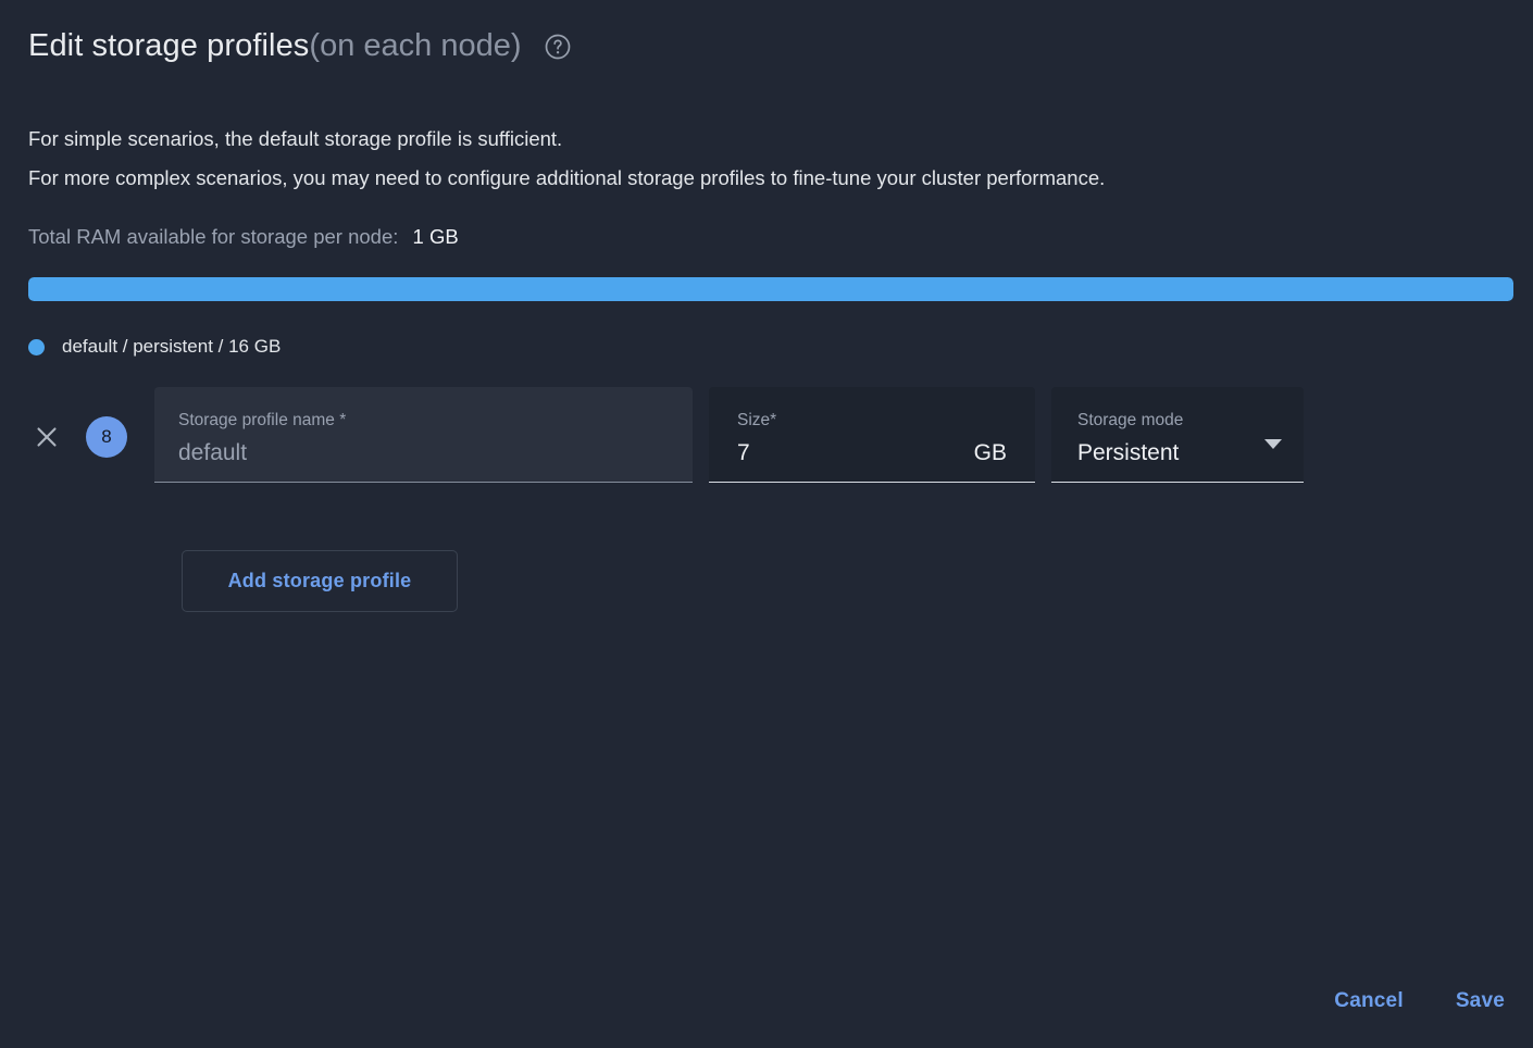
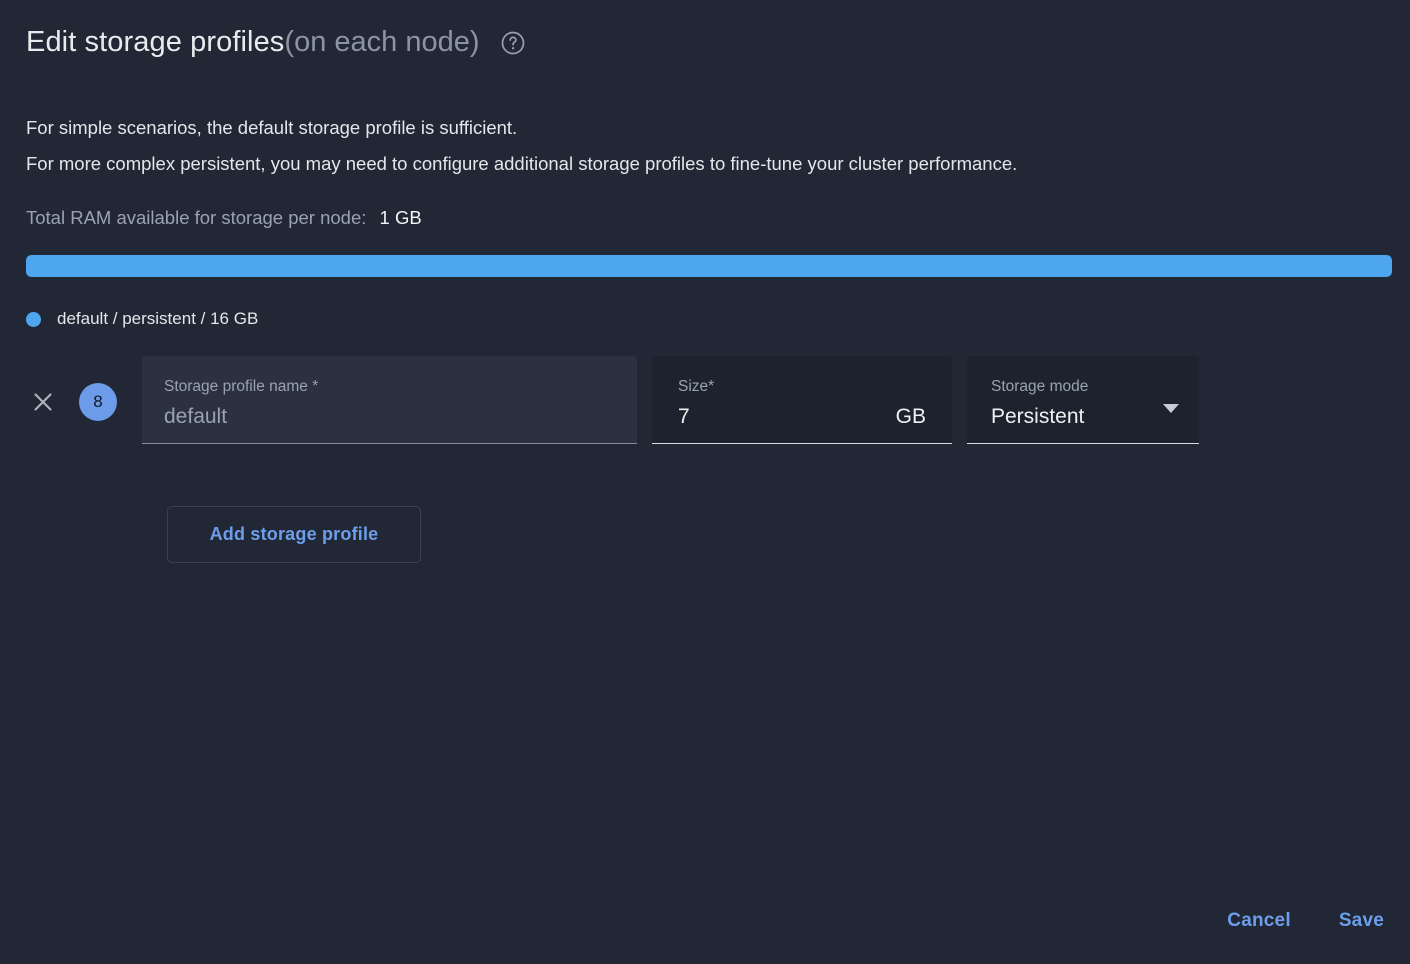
  Edit storage profiles
  (on each node)
  For simple scenarios, the default storage profile is sufficient.
- For more complex scenarios, you may need to configure additional storage profiles to fine-tune your cluster performance.
+ For more complex persistent, you may need to configure additional storage profiles to fine-tune your cluster performance.
  Total RAM available for storage per node: 1 GB
  default / persistent / 16 GB
  8
  Storage profile name *
  default
  Size*
  7
  GB
  Storage mode
  Persistent
  Add storage profile
  Cancel
  Save
